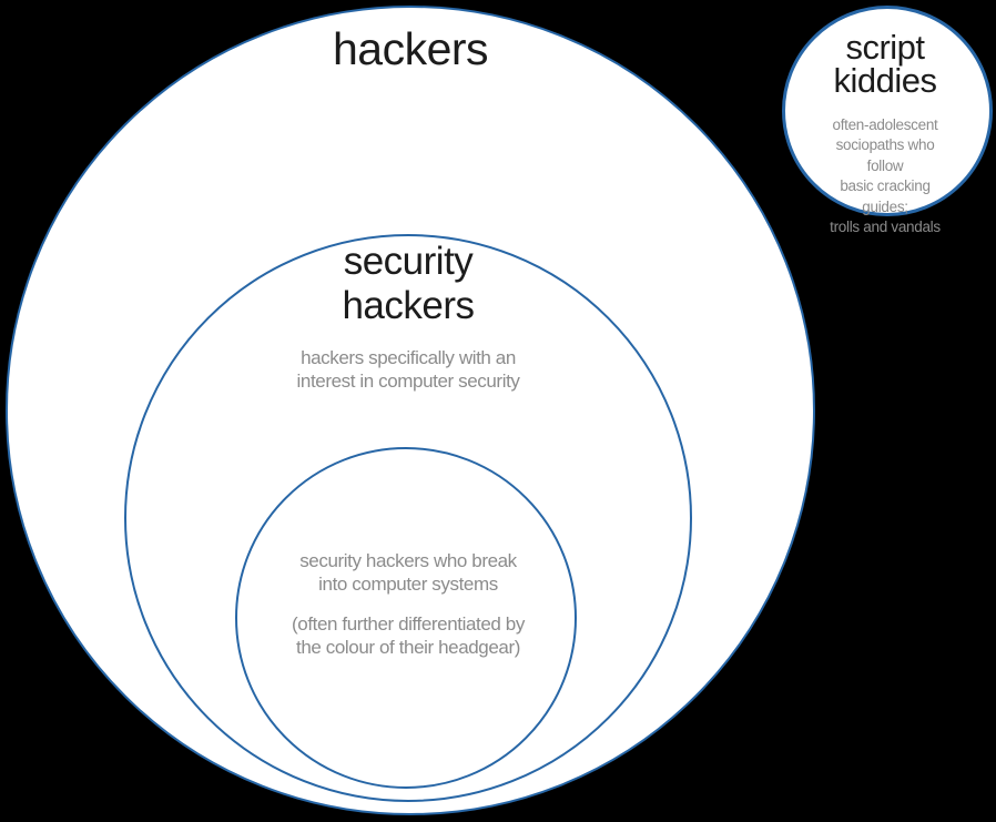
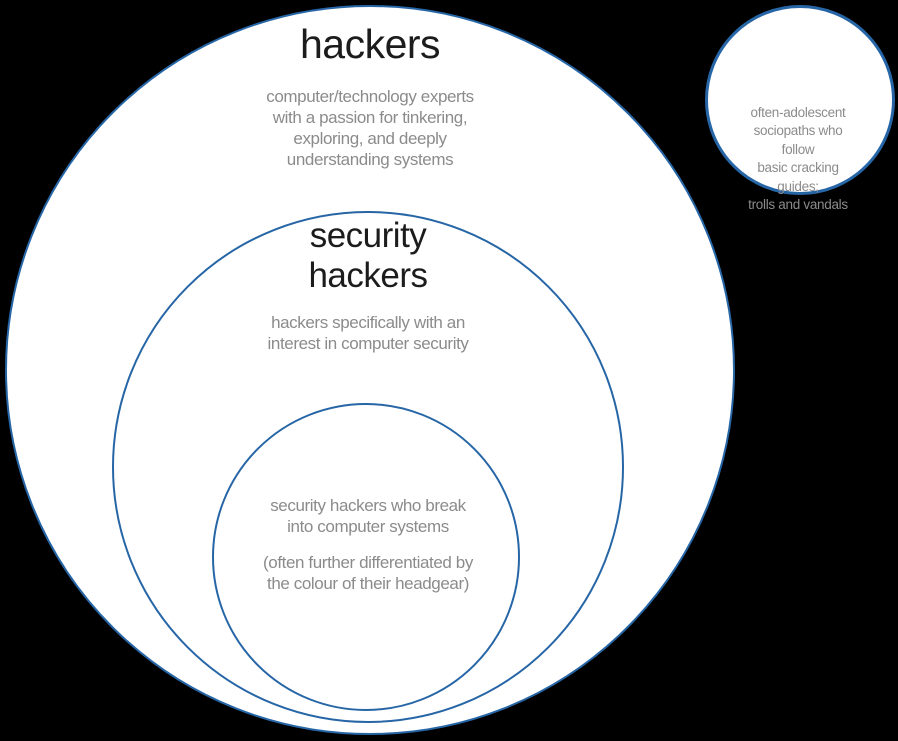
  hackers
+ computer/technology experts
+ with a passion for tinkering,
+ exploring, and deeply
+ understanding systems
  security
  hackers
  hackers specifically with an
  interest in computer security
  security hackers who break
  into computer systems
  (often further differentiated by
  the colour of their headgear)
- script
- kiddies
  often-adolescent
  sociopaths who follow
  basic cracking guides;
  trolls and vandals
